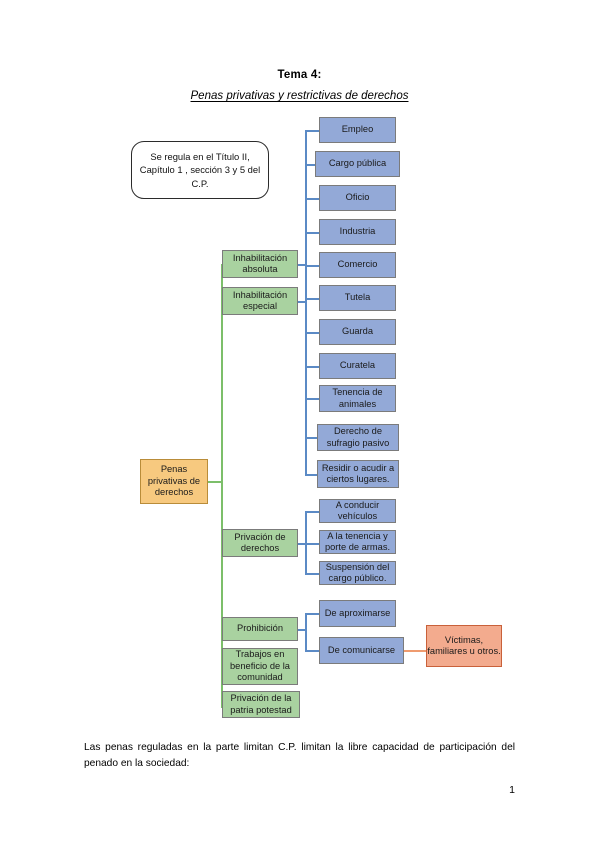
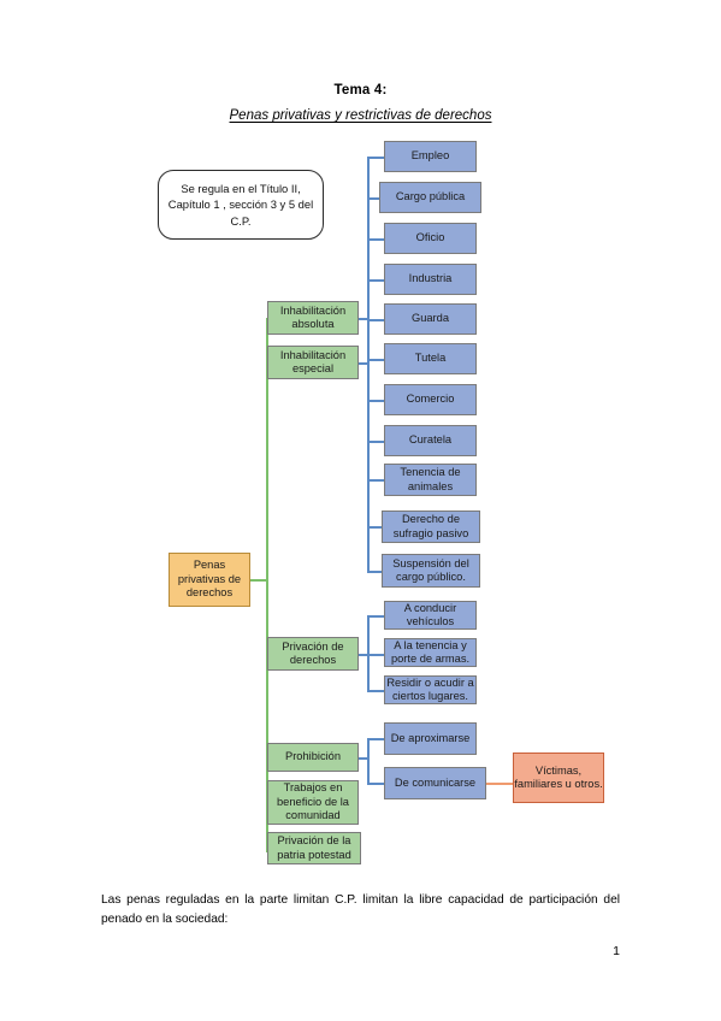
  Tema 4:
  Penas privativas y restrictivas de derechos
  Se regula en el Título II, Capítulo 1 , sección 3 y 5 del C.P.
  Penas privativas de derechos
  Inhabilitación absoluta
  Inhabilitación especial
  Privación de derechos
  Prohibición
  Trabajos en beneficio de la comunidad
  Privación de la patria potestad
  Empleo
  Cargo pública
  Oficio
  Industria
- Comercio
+ Guarda
  Tutela
- Guarda
+ Comercio
  Curatela
  Tenencia de animales
  Derecho de sufragio pasivo
- Residir o acudir a ciertos lugares.
+ Suspensión del cargo público.
  A conducir vehículos
  A la tenencia y porte de armas.
- Suspensión del cargo público.
+ Residir o acudir a ciertos lugares.
  De aproximarse
  De comunicarse
  Víctimas, familiares u otros.
  Las penas reguladas en la parte limitan C.P. limitan la libre capacidad de participación del penado en la sociedad:
  1
